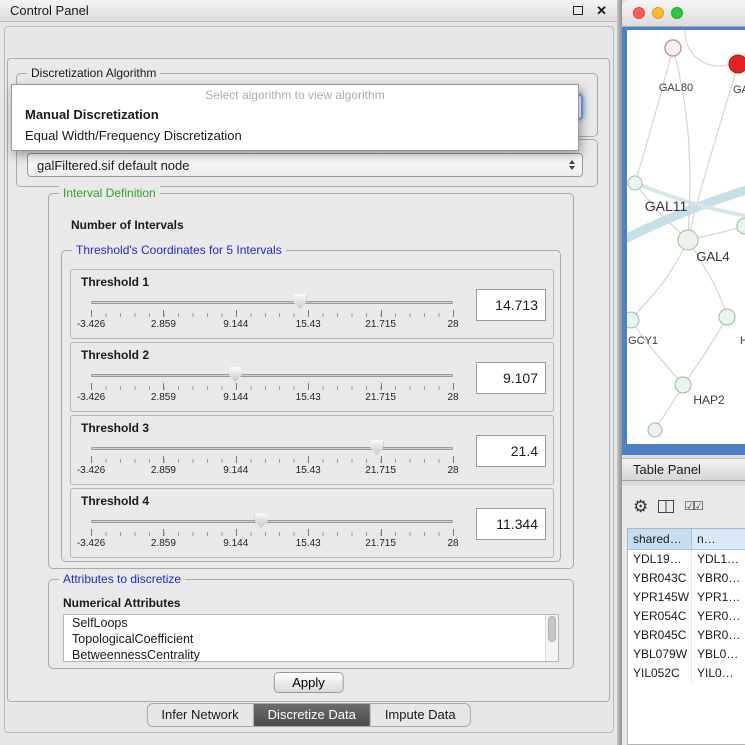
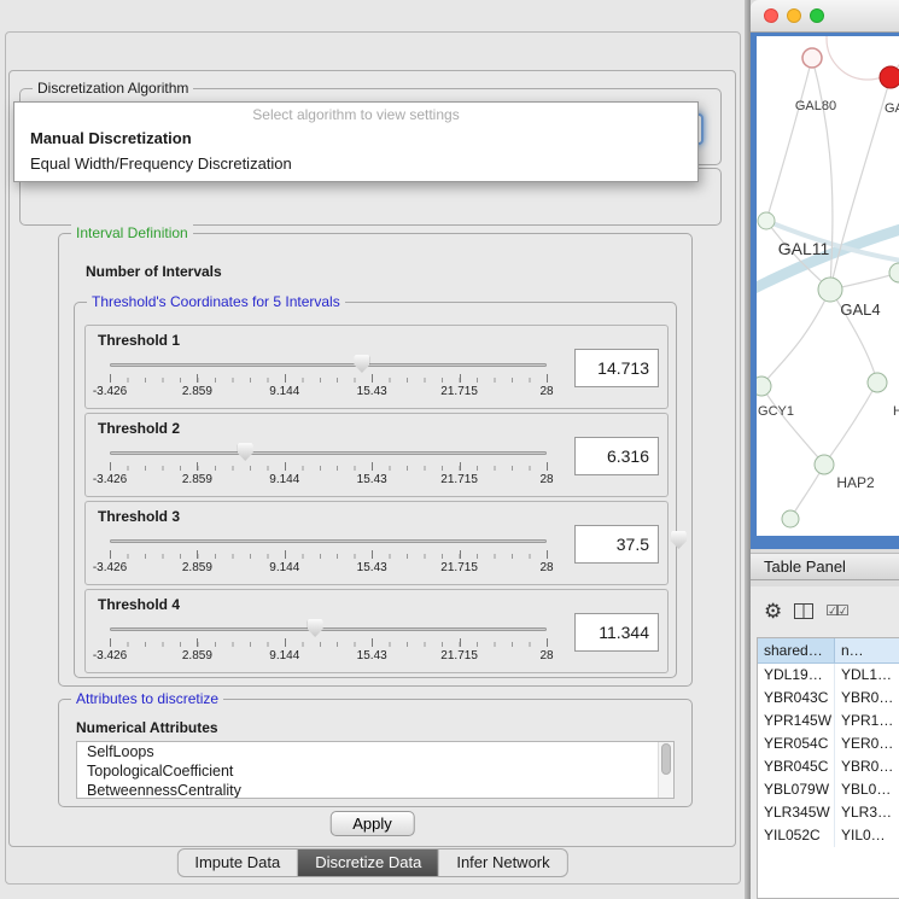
- Control Panel
- ✕
  Discretization Algorithm
- Select algorithm to view algorithm
+ Select algorithm to view settings
  Manual Discretization
  Equal Width/Frequency Discretization
- galFiltered.sif default node
  Interval Definition
  Number of Intervals
  Threshold's Coordinates for 5 Intervals
  Threshold 1
  14.713
  -3.426
  2.859
  9.144
  15.43
  21.715
  28
  Threshold 2
- 9.107
+ 6.316
  -3.426
  2.859
  9.144
  15.43
  21.715
  28
  Threshold 3
- 21.4
+ 37.5
  -3.426
  2.859
  9.144
  15.43
  21.715
  28
  Threshold 4
  11.344
  -3.426
  2.859
  9.144
  15.43
  21.715
  28
  Attributes to discretize
  Numerical Attributes
  SelfLoops
  TopologicalCoefficient
  BetweennessCentrality
  Apply
- Infer Network
+ Impute Data
  Discretize Data
- Impute Data
+ Infer Network
  GAL80
  GAL11
  GAL4
  GCY1
  H
  HAP2
  Table Panel
  ⚙
  ☑☑
  shared…
  n…
  YDL19…
  YDL1…
  YBR043C
  YBR0…
  YPR145W
  YPR1…
  YER054C
  YER0…
  YBR045C
  YBR0…
  YBL079W
  YBL0…
+ YLR345W
+ YLR3…
  YIL052C
  YIL0…
